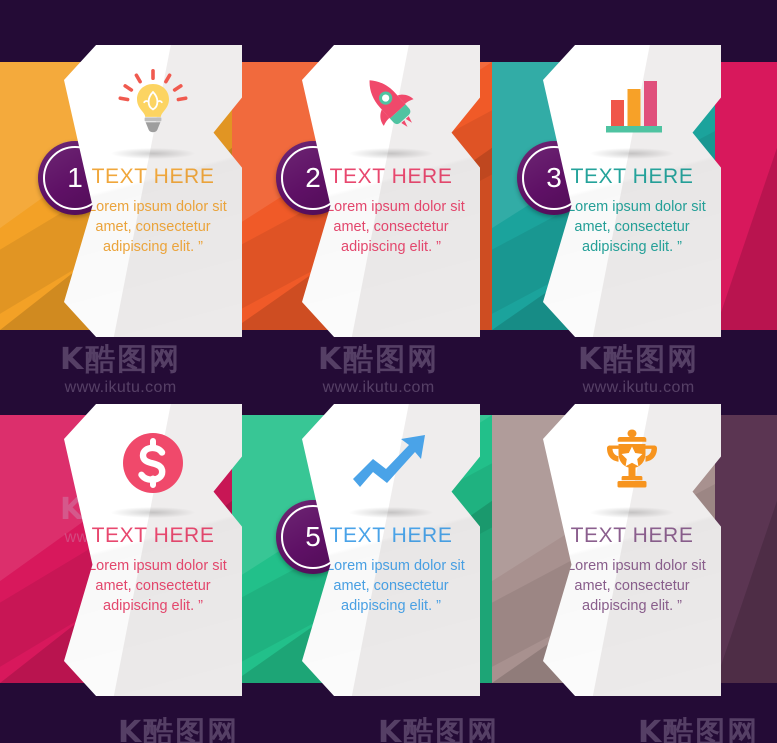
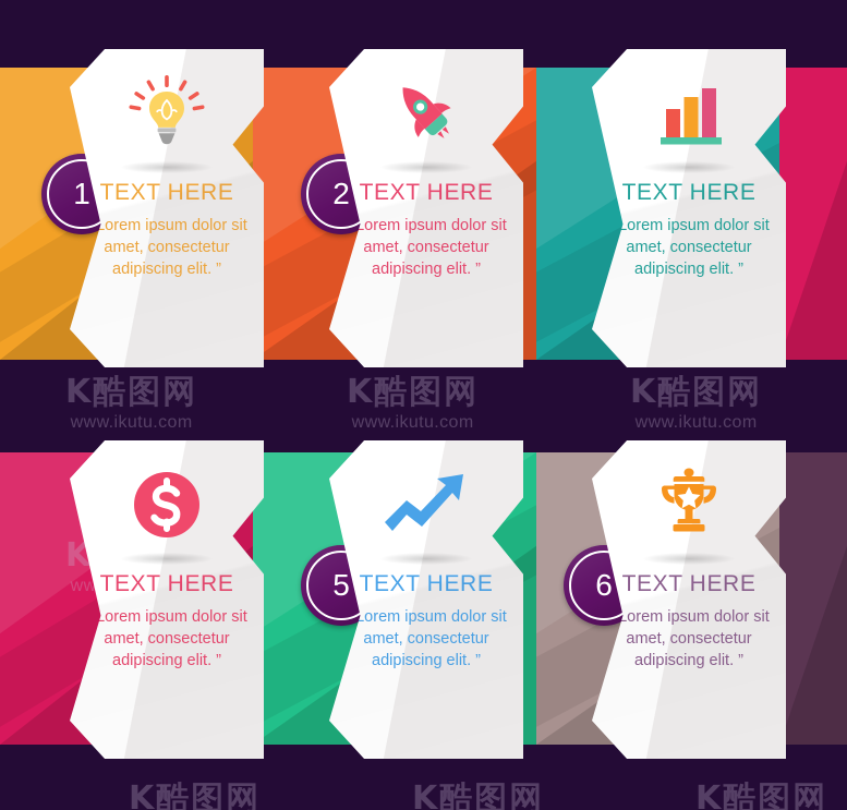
  K酷图网
  www.ikutu.com
  K酷图网
  www.ikutu.com
  K酷图网
  www.ikutu.com
  K酷图网
  K酷图网
  K酷图网
  1
  2
- 3
  5
+ 6
  TEXT HERE
  Lorem ipsum dolor sit amet, consectetur adipiscing elit. ”
  TEXT HERE
  Lorem ipsum dolor sit amet, consectetur adipiscing elit. ”
  TEXT HERE
  Lorem ipsum dolor sit amet, consectetur adipiscing elit. ”
  TEXT HERE
  Lorem ipsum dolor sit amet, consectetur adipiscing elit. ”
  TEXT HERE
  Lorem ipsum dolor sit amet, consectetur adipiscing elit. ”
  TEXT HERE
  Lorem ipsum dolor sit amet, consectetur adipiscing elit. ”
